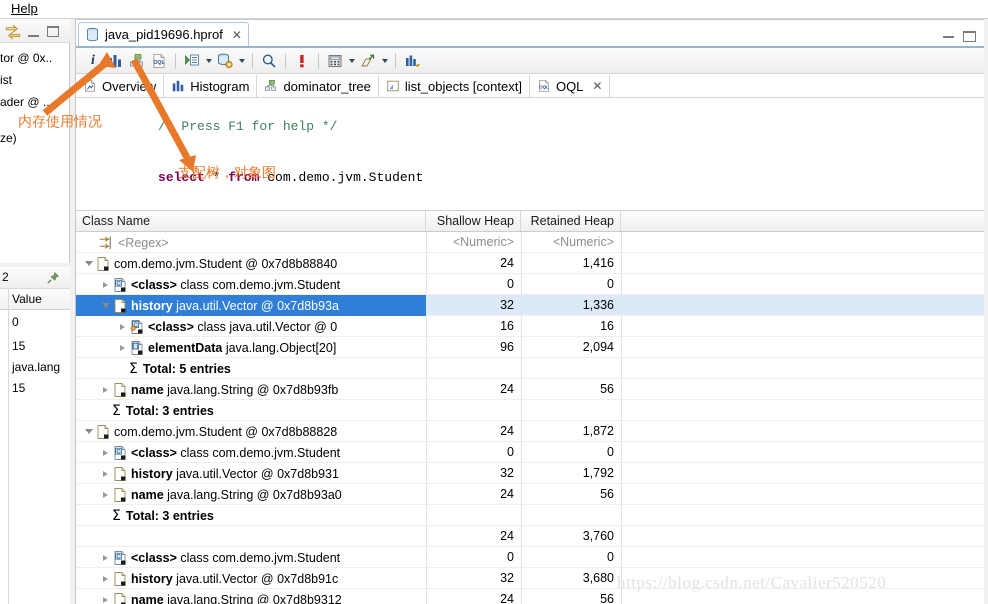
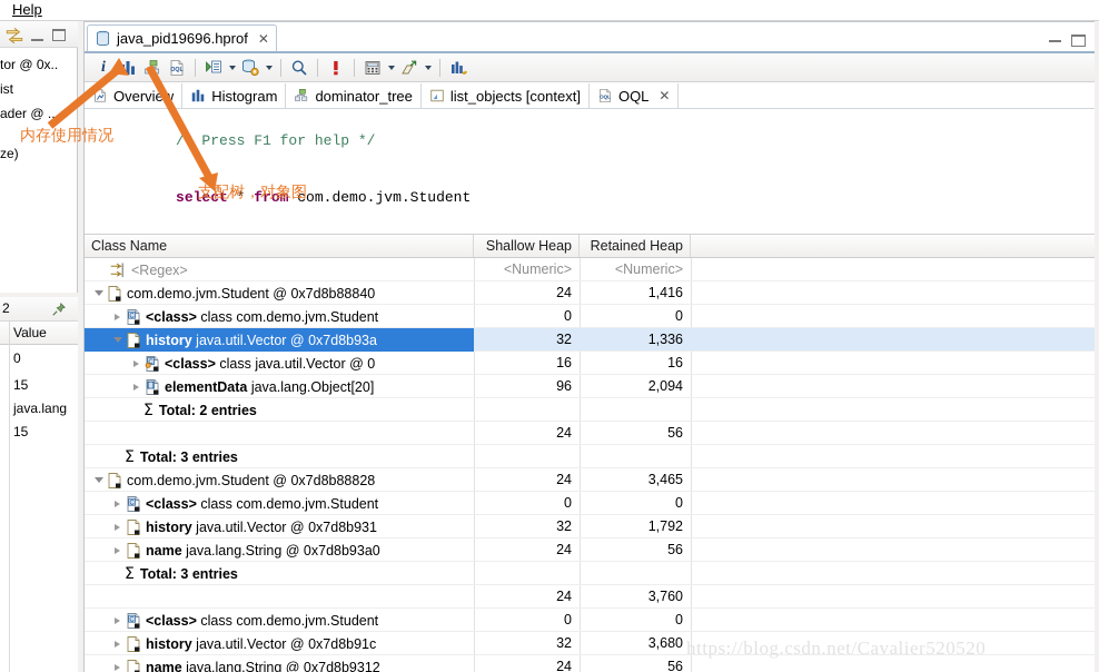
  Help
  tor @ 0x..
  ist
  ader @ ...
  ze)
  2
  Value
  0
  15
  java.lang
  15
  java_pid19696.hprof
  ✕
  i
  Overvie
  Histogram
  dominator_tree
  list_objects [context]
  OQL
  ✕
  / Press F1 for help */
  select * from com.demo.jvm.Student
  Class Name
  Shallow Heap
  Retained Heap
  <Regex>
  <Numeric>
  <Numeric>
  com.demo.jvm.Student @ 0x7d8b88840
  24
  1,416
  <class> class com.demo.jvm.Student
  0
  0
  history java.util.Vector @ 0x7d8b93a
  32
  1,336
  <class> class java.util.Vector @ 0
  16
  16
  elementData java.lang.Object[20]
  96
  2,094
  Σ
- Total: 5 entries
+ Total: 2 entries
- name java.lang.String @ 0x7d8b93fb
  24
  56
  Σ
  Total: 3 entries
  com.demo.jvm.Student @ 0x7d8b88828
  24
- 1,872
+ 3,465
  <class> class com.demo.jvm.Student
  0
  0
  history java.util.Vector @ 0x7d8b931
  32
  1,792
  name java.lang.String @ 0x7d8b93a0
  24
  56
  Σ
  Total: 3 entries
  24
  3,760
  <class> class com.demo.jvm.Student
  0
  0
  history java.util.Vector @ 0x7d8b91c
  32
  3,680
  name java.lang.String @ 0x7d8b9312
  24
  56
  内存使用情况
  支配树，对象图
  https://blog.csdn.net/Cavalier520520
